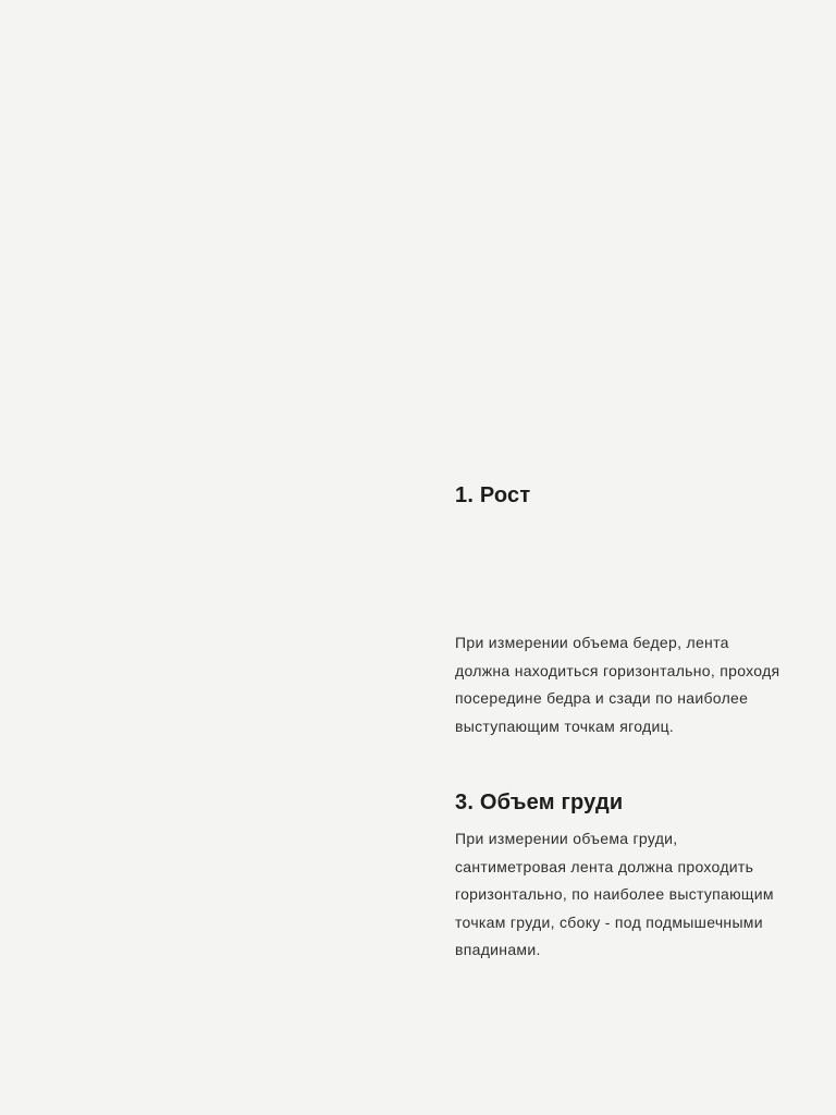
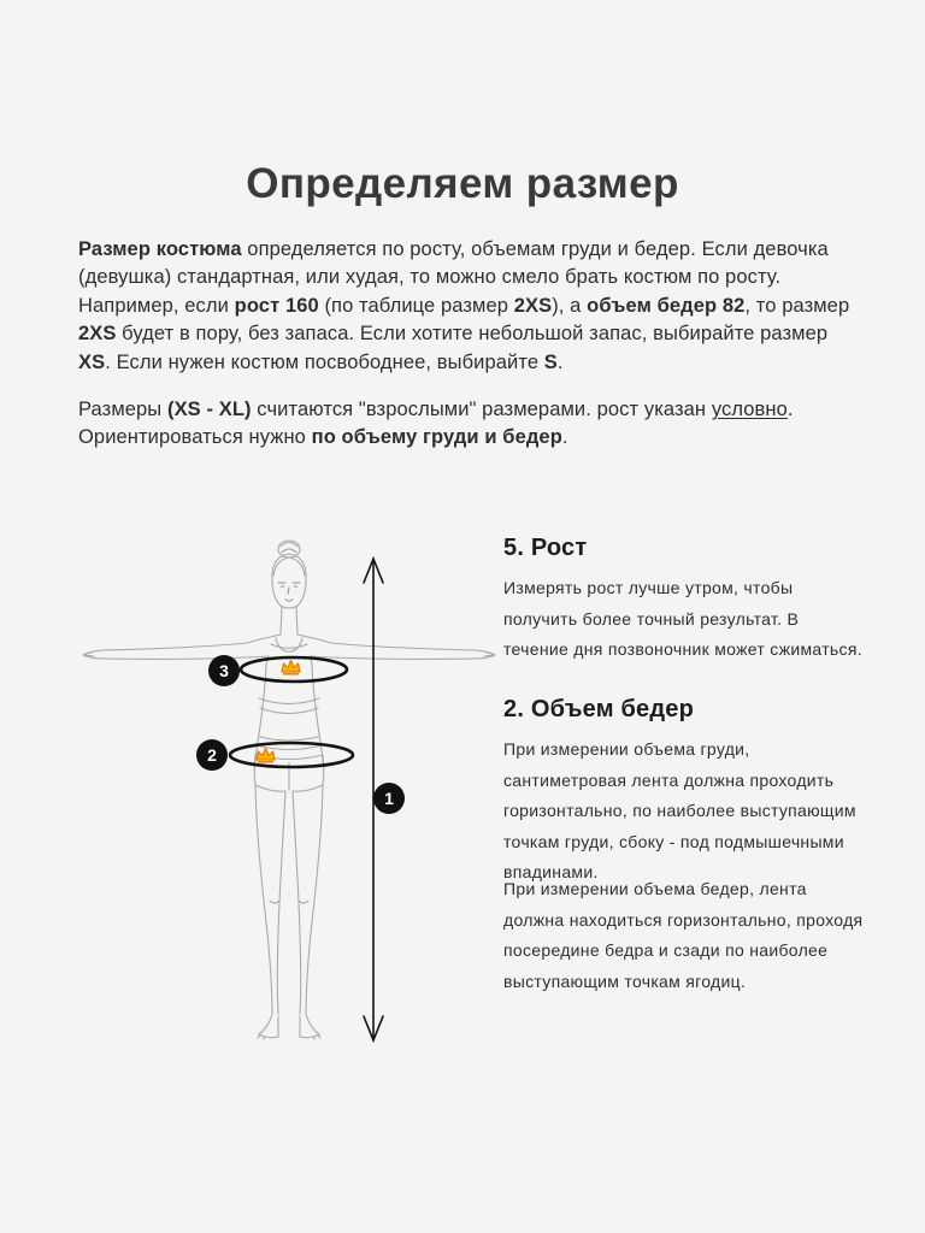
+ Определяем размер
+ Размер костюма определяется по росту, объемам груди и бедер. Если девочка (девушка) стандартная, или худая, то можно смело брать костюм по росту. Например, если рост 160 (по таблице размер 2XS), а объем бедер 82, то размер 2XS будет в пору, без запаса. Если хотите небольшой запас, выбирайте размер XS. Если нужен костюм посвободнее, выбирайте S.
+ Размеры (XS - XL) считаются "взрослыми" размерами. рост указан условно. Ориентироваться нужно по объему груди и бедер.
+ 3
+ 2
+ 1
- 1. Рост
+ 5. Рост
+ Измерять рост лучше утром, чтобы получить более точный результат. В течение дня позвоночник может сжиматься.
+ 2. Объем бедер
- При измерении объема бедер, лента должна находиться горизонтально, проходя посередине бедра и сзади по наиболее выступающим точкам ягодиц.
+ При измерении объема груди, сантиметровая лента должна проходить горизонтально, по наиболее выступающим точкам груди, сбоку - под подмышечными впадинами.
- 3. Объем груди
- При измерении объема груди, сантиметровая лента должна проходить горизонтально, по наиболее выступающим точкам груди, сбоку - под подмышечными впадинами.
+ При измерении объема бедер, лента должна находиться горизонтально, проходя посередине бедра и сзади по наиболее выступающим точкам ягодиц.
